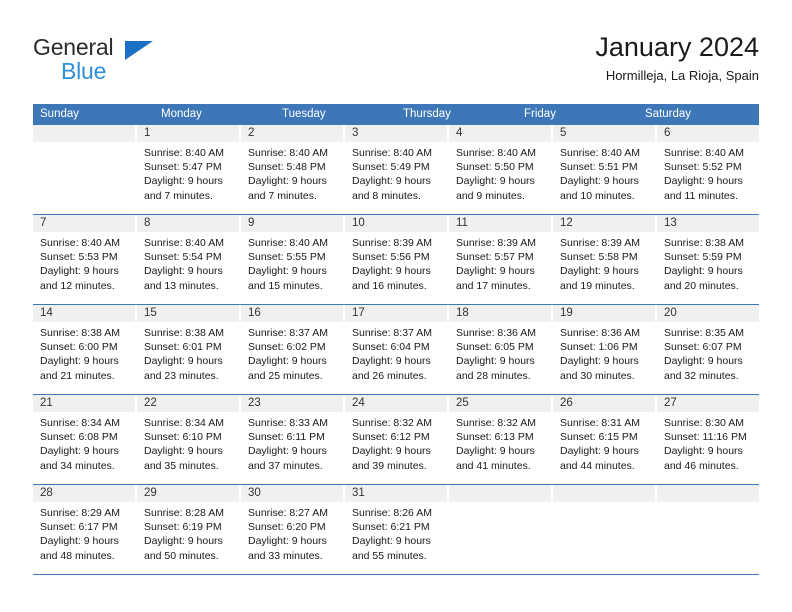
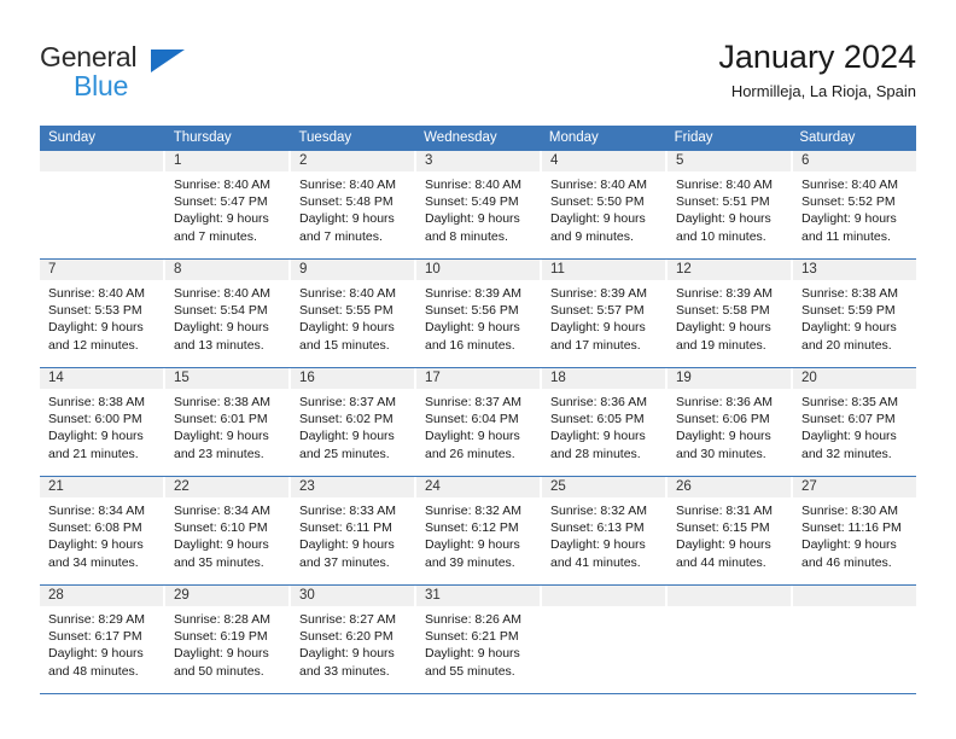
  General
  Blue
  January 2024
  Hormilleja, La Rioja, Spain
  Sunday
- Monday
+ Thursday
  Tuesday
+ Wednesday
- Thursday
+ Monday
  Friday
  Saturday
  1
  Sunrise: 8:40 AM
  Sunset: 5:47 PM
  Daylight: 9 hours
  and 7 minutes.
  2
  Sunrise: 8:40 AM
  Sunset: 5:48 PM
  Daylight: 9 hours
  and 7 minutes.
  3
  Sunrise: 8:40 AM
  Sunset: 5:49 PM
  Daylight: 9 hours
  and 8 minutes.
  4
  Sunrise: 8:40 AM
  Sunset: 5:50 PM
  Daylight: 9 hours
  and 9 minutes.
  5
  Sunrise: 8:40 AM
  Sunset: 5:51 PM
  Daylight: 9 hours
  and 10 minutes.
  6
  Sunrise: 8:40 AM
  Sunset: 5:52 PM
  Daylight: 9 hours
  and 11 minutes.
  7
  Sunrise: 8:40 AM
  Sunset: 5:53 PM
  Daylight: 9 hours
  and 12 minutes.
  8
  Sunrise: 8:40 AM
  Sunset: 5:54 PM
  Daylight: 9 hours
  and 13 minutes.
  9
  Sunrise: 8:40 AM
  Sunset: 5:55 PM
  Daylight: 9 hours
  and 15 minutes.
  10
  Sunrise: 8:39 AM
  Sunset: 5:56 PM
  Daylight: 9 hours
  and 16 minutes.
  11
  Sunrise: 8:39 AM
  Sunset: 5:57 PM
  Daylight: 9 hours
  and 17 minutes.
  12
  Sunrise: 8:39 AM
  Sunset: 5:58 PM
  Daylight: 9 hours
  and 19 minutes.
  13
  Sunrise: 8:38 AM
  Sunset: 5:59 PM
  Daylight: 9 hours
  and 20 minutes.
  14
  Sunrise: 8:38 AM
  Sunset: 6:00 PM
  Daylight: 9 hours
  and 21 minutes.
  15
  Sunrise: 8:38 AM
  Sunset: 6:01 PM
  Daylight: 9 hours
  and 23 minutes.
  16
  Sunrise: 8:37 AM
  Sunset: 6:02 PM
  Daylight: 9 hours
  and 25 minutes.
  17
  Sunrise: 8:37 AM
  Sunset: 6:04 PM
  Daylight: 9 hours
  and 26 minutes.
  18
  Sunrise: 8:36 AM
  Sunset: 6:05 PM
  Daylight: 9 hours
  and 28 minutes.
  19
  Sunrise: 8:36 AM
- Sunset: 1:06 PM
+ Sunset: 6:06 PM
  Daylight: 9 hours
  and 30 minutes.
  20
  Sunrise: 8:35 AM
  Sunset: 6:07 PM
  Daylight: 9 hours
  and 32 minutes.
  21
  Sunrise: 8:34 AM
  Sunset: 6:08 PM
  Daylight: 9 hours
  and 34 minutes.
  22
  Sunrise: 8:34 AM
  Sunset: 6:10 PM
  Daylight: 9 hours
  and 35 minutes.
  23
  Sunrise: 8:33 AM
  Sunset: 6:11 PM
  Daylight: 9 hours
  and 37 minutes.
  24
  Sunrise: 8:32 AM
  Sunset: 6:12 PM
  Daylight: 9 hours
  and 39 minutes.
  25
  Sunrise: 8:32 AM
  Sunset: 6:13 PM
  Daylight: 9 hours
  and 41 minutes.
  26
  Sunrise: 8:31 AM
  Sunset: 6:15 PM
  Daylight: 9 hours
  and 44 minutes.
  27
  Sunrise: 8:30 AM
  Sunset: 11:16 PM
  Daylight: 9 hours
  and 46 minutes.
  28
  Sunrise: 8:29 AM
  Sunset: 6:17 PM
  Daylight: 9 hours
  and 48 minutes.
  29
  Sunrise: 8:28 AM
  Sunset: 6:19 PM
  Daylight: 9 hours
  and 50 minutes.
  30
  Sunrise: 8:27 AM
  Sunset: 6:20 PM
  Daylight: 9 hours
  and 33 minutes.
  31
  Sunrise: 8:26 AM
  Sunset: 6:21 PM
  Daylight: 9 hours
  and 55 minutes.
